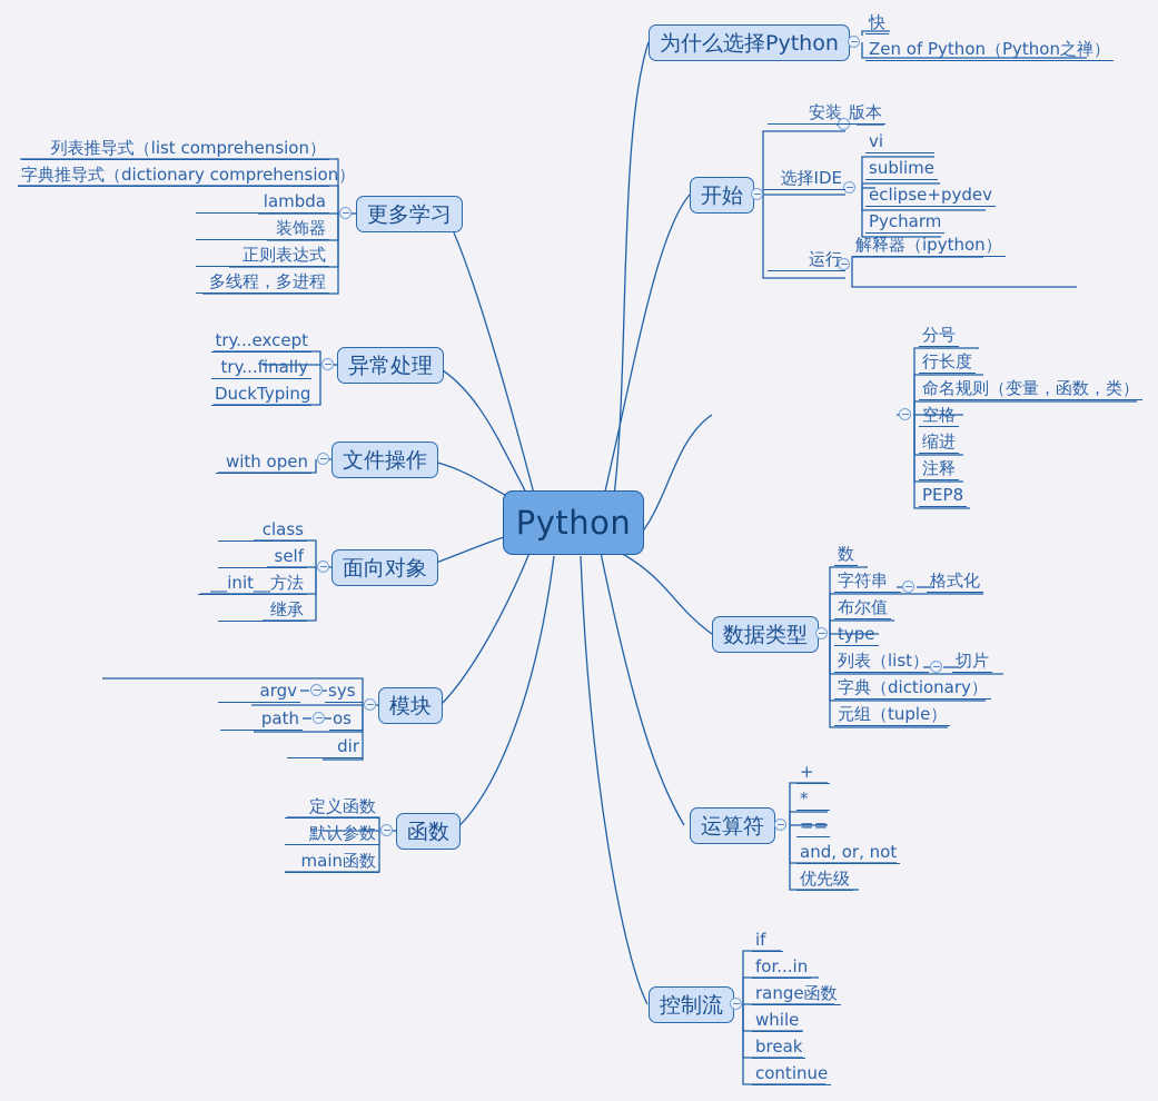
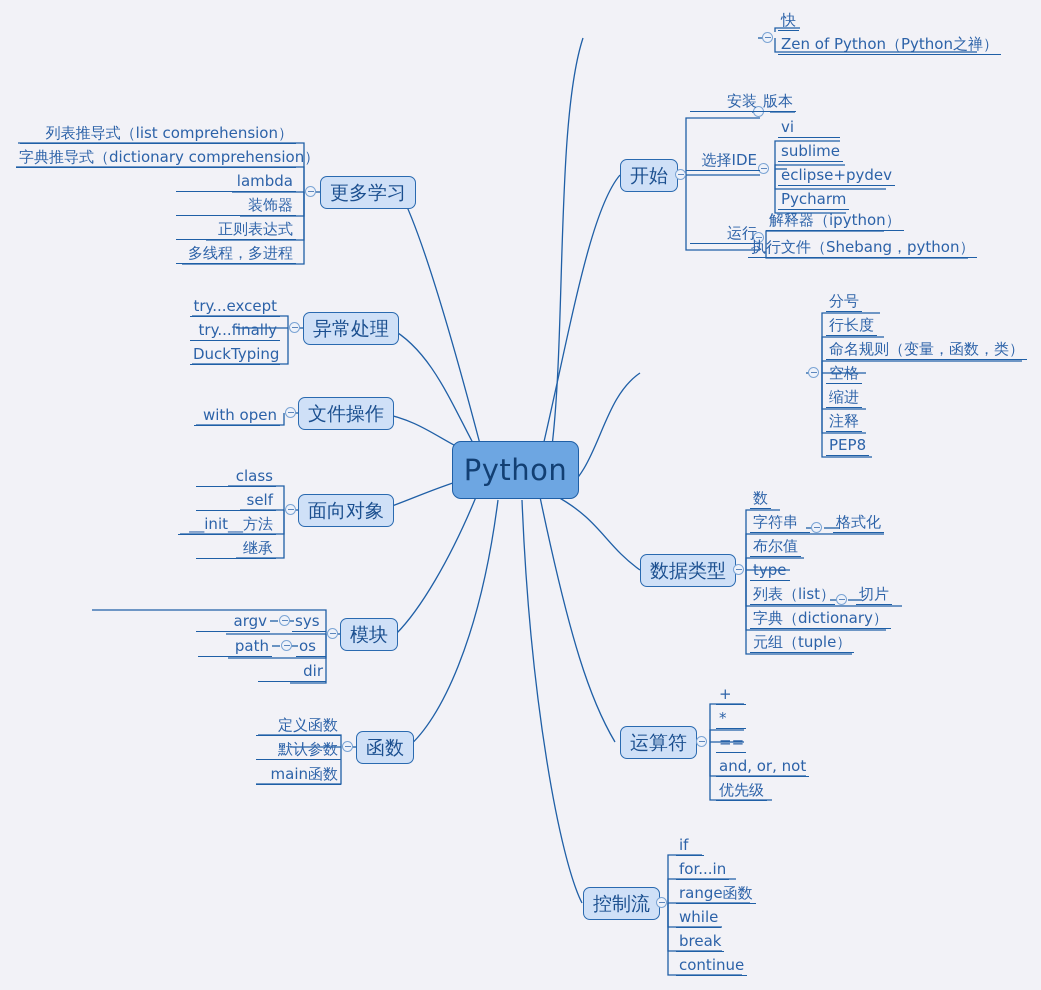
  Python
- 为什么选择Python
  开始
  数据类型
  运算符
  控制流
  更多学习
  异常处理
  文件操作
  面向对象
  模块
  函数
  快
  Zen of Python（Python之禅）
  安装
  版本
  选择IDE
  vi
  sublime
  eclipse+pydev
  Pycharm
  运行
  解释器（ipython）
+ 执行文件（Shebang，python）
  分号
  行长度
  命名规则（变量，函数，类）
  空格
  缩进
  注释
  PEP8
  数
  字符串
  格式化
  布尔值
  type
  列表（list）
  切片
  字典（dictionary）
  元组（tuple）
  +
  *
  ==
  and, or, not
  优先级
  if
  for...in
  range函数
  while
  break
  continue
  列表推导式（list comprehension）
  字典推导式（dictionary comprehension）
  lambda
  装饰器
  正则表达式
  多线程，多进程
  try...except
  try...finally
  DuckTyping
  with open
  class
  self
  __init__方法
  继承
  argv
  sys
  path
  os
  dir
  定义函数
  默认参数
  main函数
